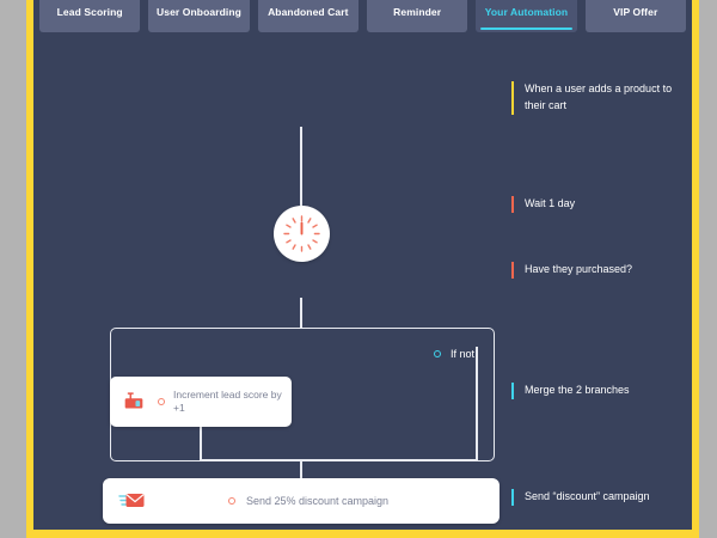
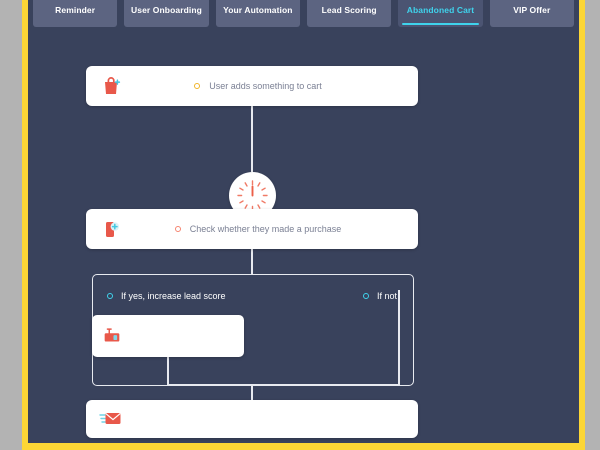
- Lead Scoring
+ Reminder
  User Onboarding
- Abandoned Cart
+ Your Automation
- Reminder
+ Lead Scoring
- Your Automation
+ Abandoned Cart
  VIP Offer
+ User adds something to cart
+ Check whether they made a purchase
+ If yes, increase lead score
  If not
- Increment lead score by +1
- Send 25% discount campaign
- When a user adds a product to their cart
- Wait 1 day
- Have they purchased?
- Merge the 2 branches
- Send “discount” campaign
